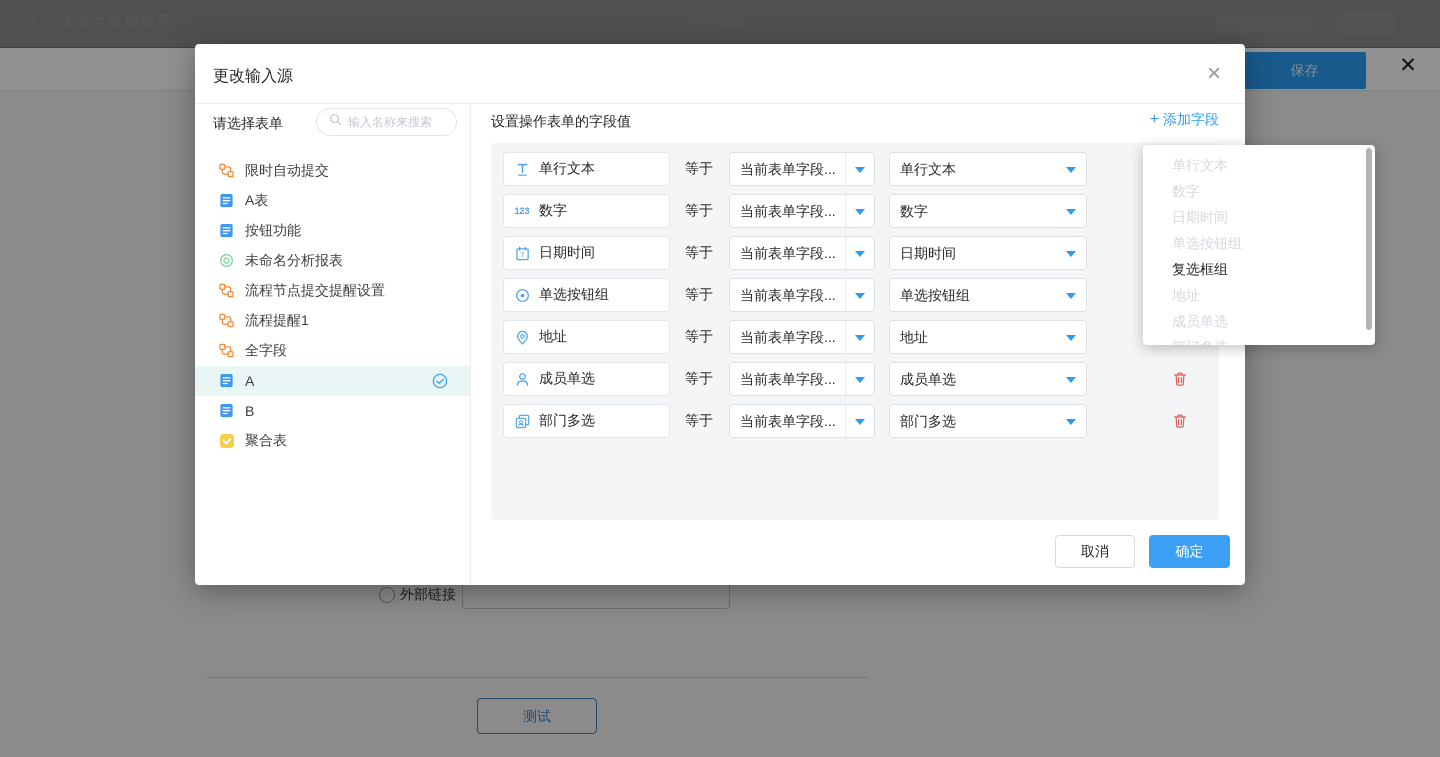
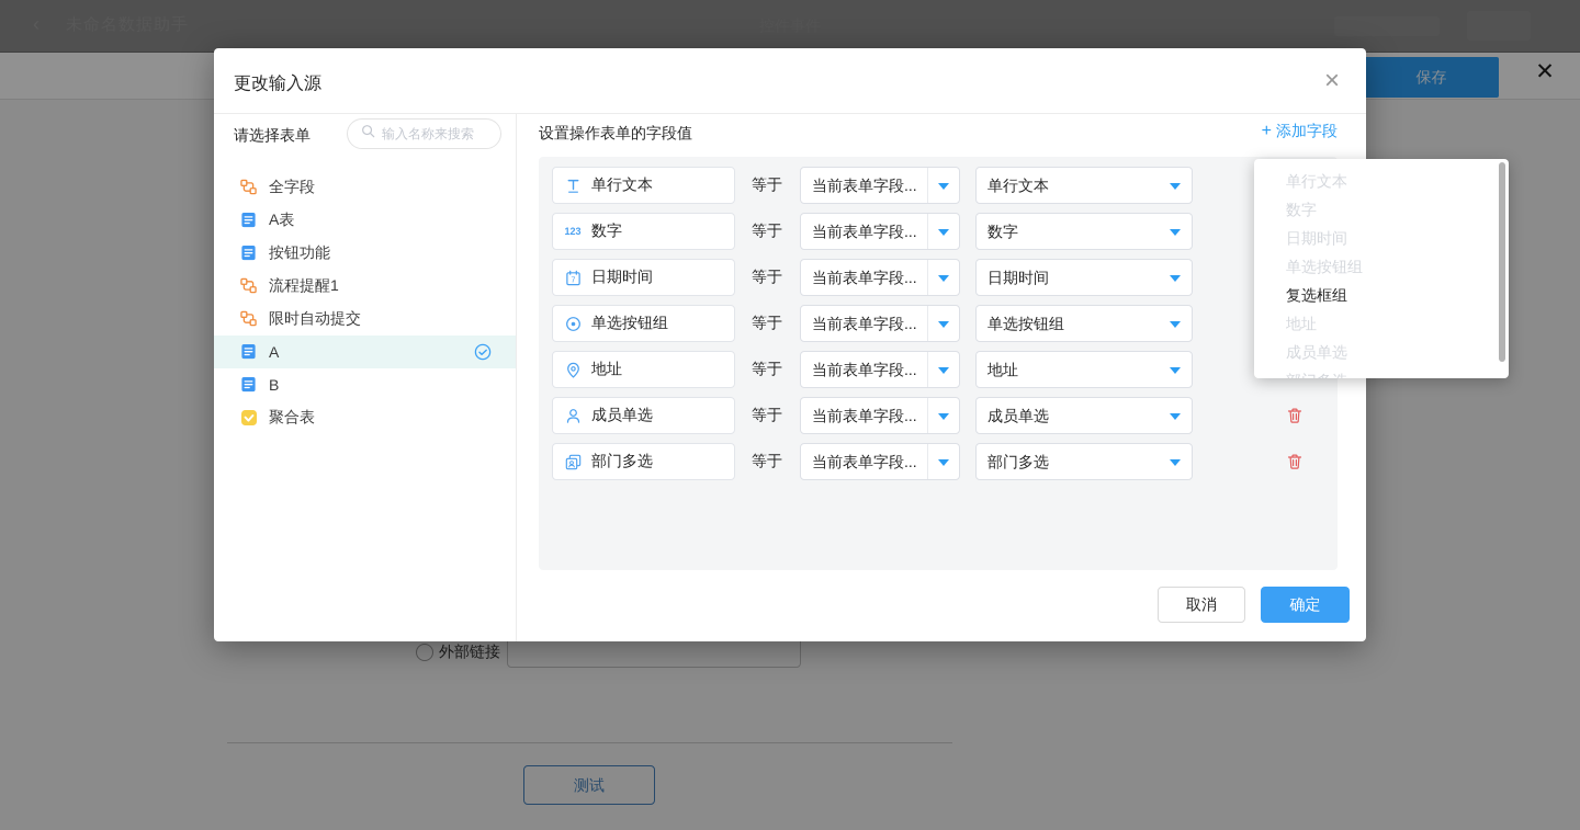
  保存
  ✕
  外部链接
  测试
  更改输入源
  ×
  请选择表单
  输入名称来搜索
- 限时自动提交
+ 全字段
  A表
  按钮功能
- 未命名分析报表
- 流程节点提交提醒设置
  流程提醒1
- 全字段
+ 限时自动提交
  A
  B
  聚合表
  设置操作表单的字段值
  + 添加字段
  单行文本
  等于
  当前表单字段...
  单行文本
  123
  数字
  等于
  当前表单字段...
  数字
  日期时间
  等于
  当前表单字段...
  日期时间
  单选按钮组
  等于
  当前表单字段...
  单选按钮组
  地址
  等于
  当前表单字段...
  地址
  成员单选
  等于
  当前表单字段...
  成员单选
  部门多选
  等于
  当前表单字段...
  部门多选
  取消
  确定
  单行文本
  数字
  日期时间
  单选按钮组
  复选框组
  地址
  成员单选
